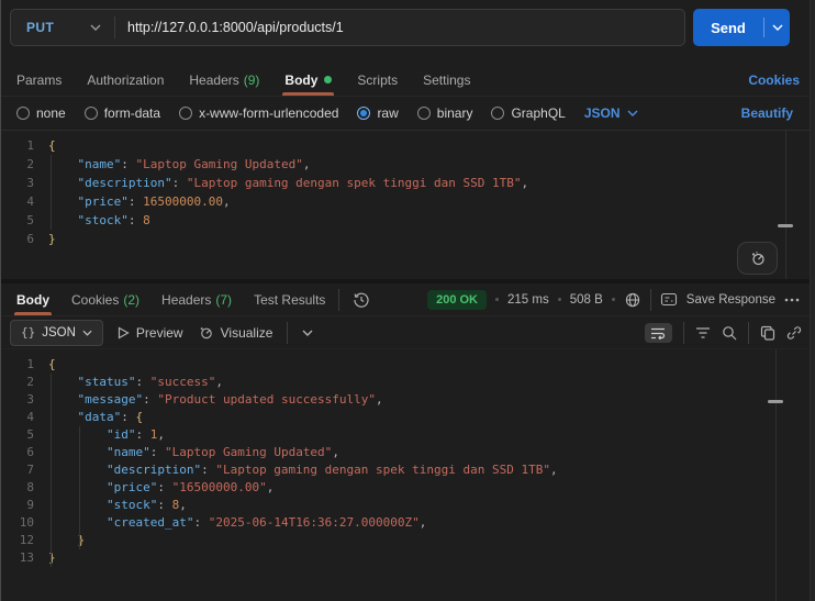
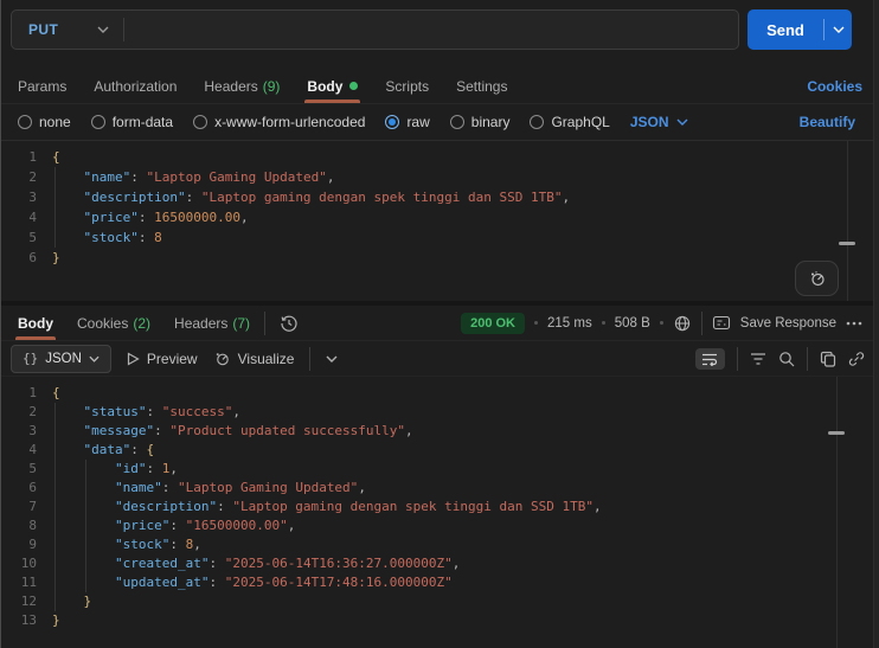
  PUT
- http://127.0.0.1:8000/api/products/1
  Send
  Params
  Authorization
  Headers
  (9)
  Body
  Scripts
  Settings
  Cookies
  none
  form-data
  x-www-form-urlencoded
  raw
  binary
  GraphQL
  JSON
  Beautify
  1
  {
  2
  "name": "Laptop Gaming Updated",
  3
  "description": "Laptop gaming dengan spek tinggi dan SSD 1TB",
  4
  "price": 16500000.00,
  5
  "stock": 8
  6
  }
  Body
  Cookies
  (2)
  Headers
  (7)
- Test Results
  200 OK
  215 ms
  508 B
  Save Response
  {}
  JSON
  Preview
  Visualize
  1
  {
  2
  "status": "success",
  3
  "message": "Product updated successfully",
  4
  "data": {
  5
  "id": 1,
  6
  "name": "Laptop Gaming Updated",
  7
  "description": "Laptop gaming dengan spek tinggi dan SSD 1TB",
  8
  "price": "16500000.00",
  9
  "stock": 8,
  10
  "created_at": "2025-06-14T16:36:27.000000Z",
+ 11
+ "updated_at": "2025-06-14T17:48:16.000000Z"
  12
  }
  13
  }
